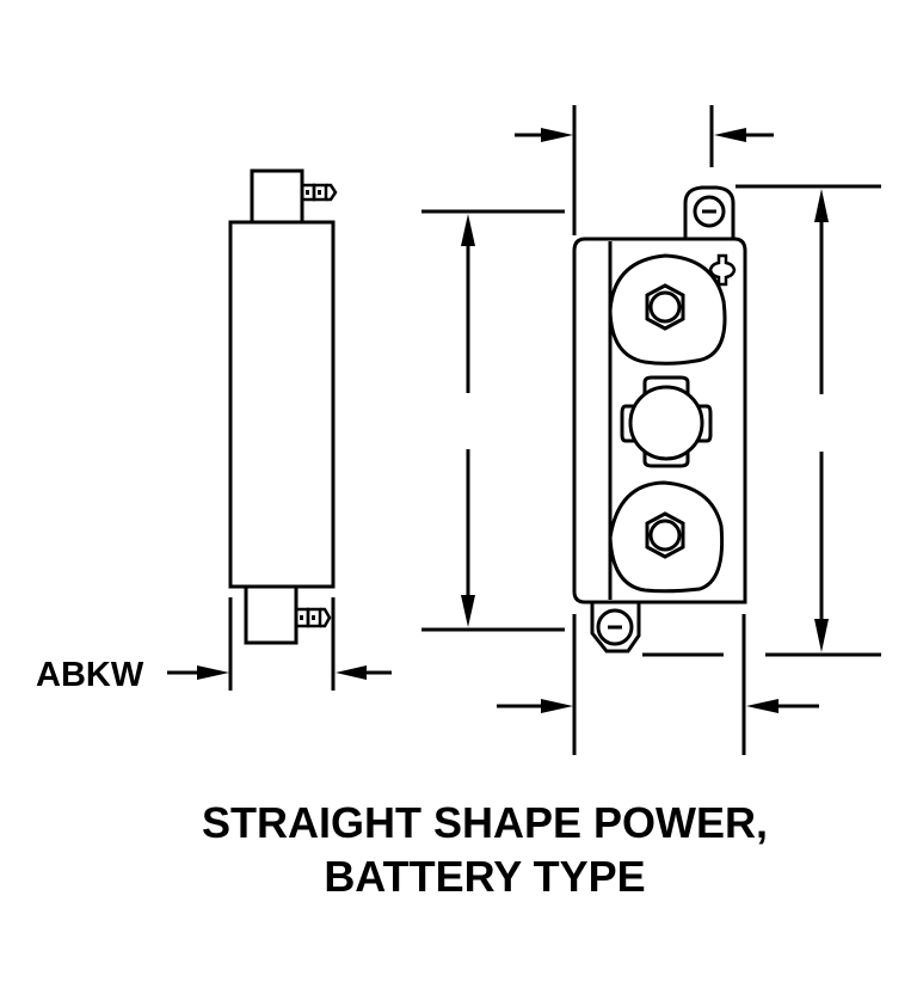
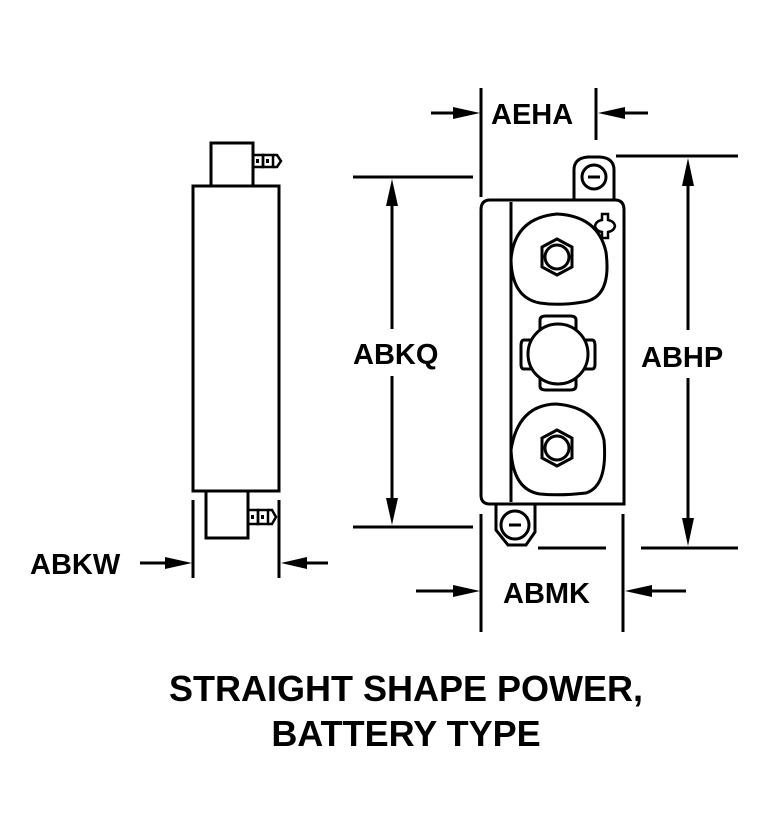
  ABKW
+ AEHA
+ ABKQ
+ ABHP
+ ABMK
  STRAIGHT SHAPE POWER,
  BATTERY TYPE
